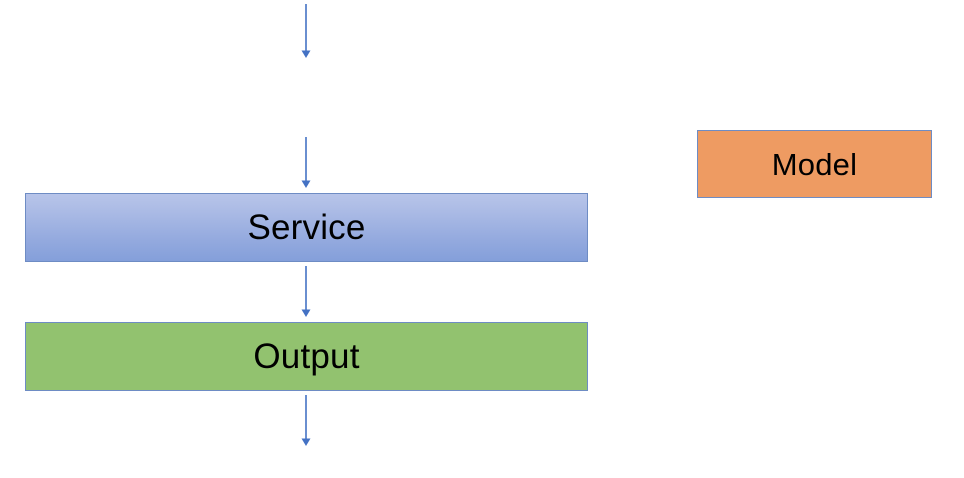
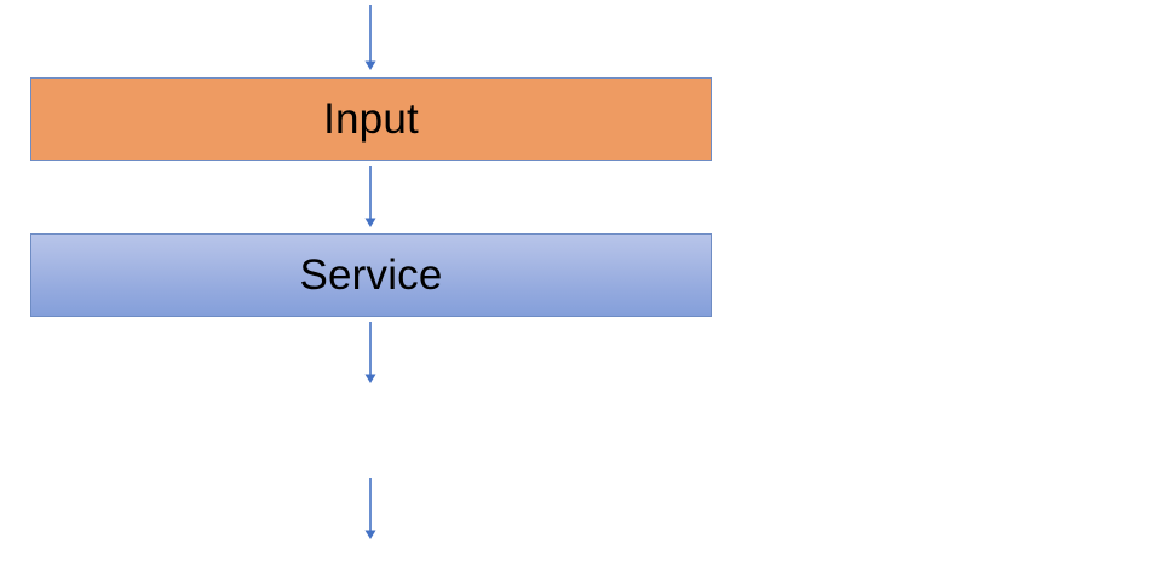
+ Input
  Service
- Output
- Model
